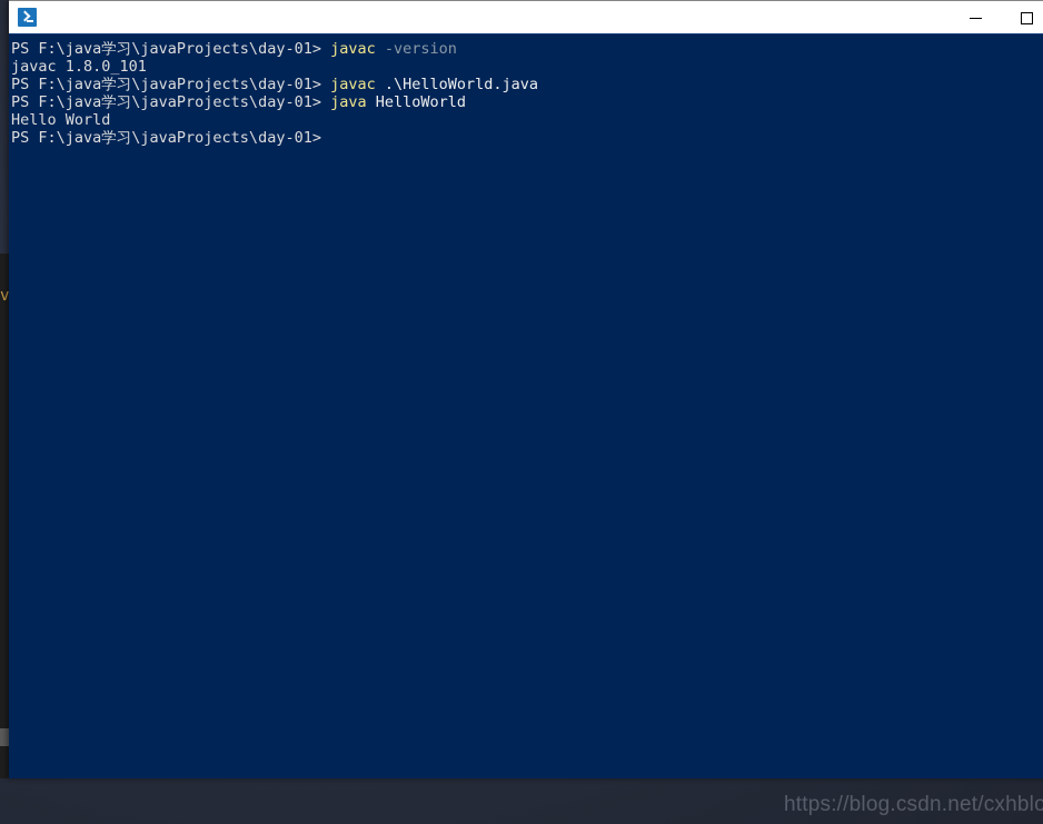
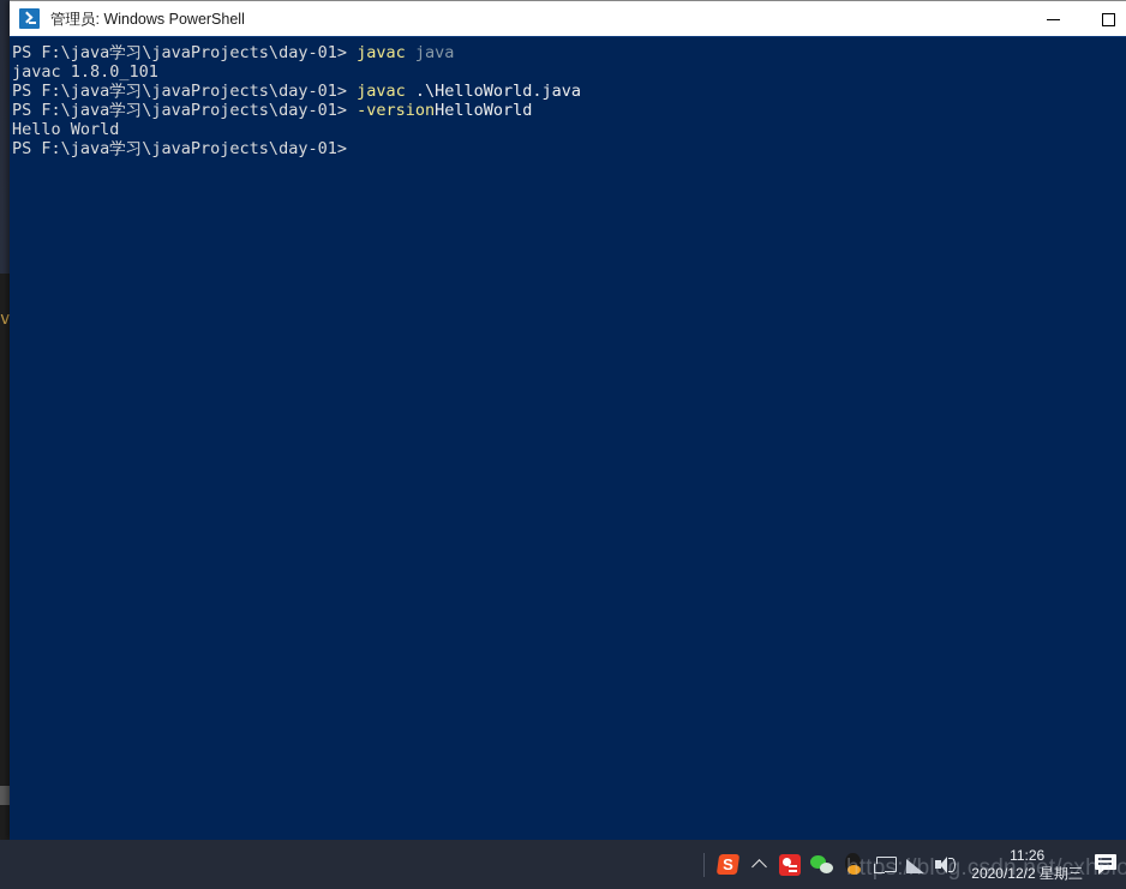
  v
+ 管理员: Windows PowerShell
- PS F:\java学习\javaProjects\day-01> javac -version
+ PS F:\java学习\javaProjects\day-01> javac java
  javac 1.8.0_101
  PS F:\java学习\javaProjects\day-01> javac .\HelloWorld.java
- PS F:\java学习\javaProjects\day-01> java HelloWorld
+ PS F:\java学习\javaProjects\day-01> -versionHelloWorld
  Hello World
  PS F:\java学习\javaProjects\day-01>
+ 11:26
+ 2020/12/2 星期三
  https://blog.csdn.net/cxhblo
